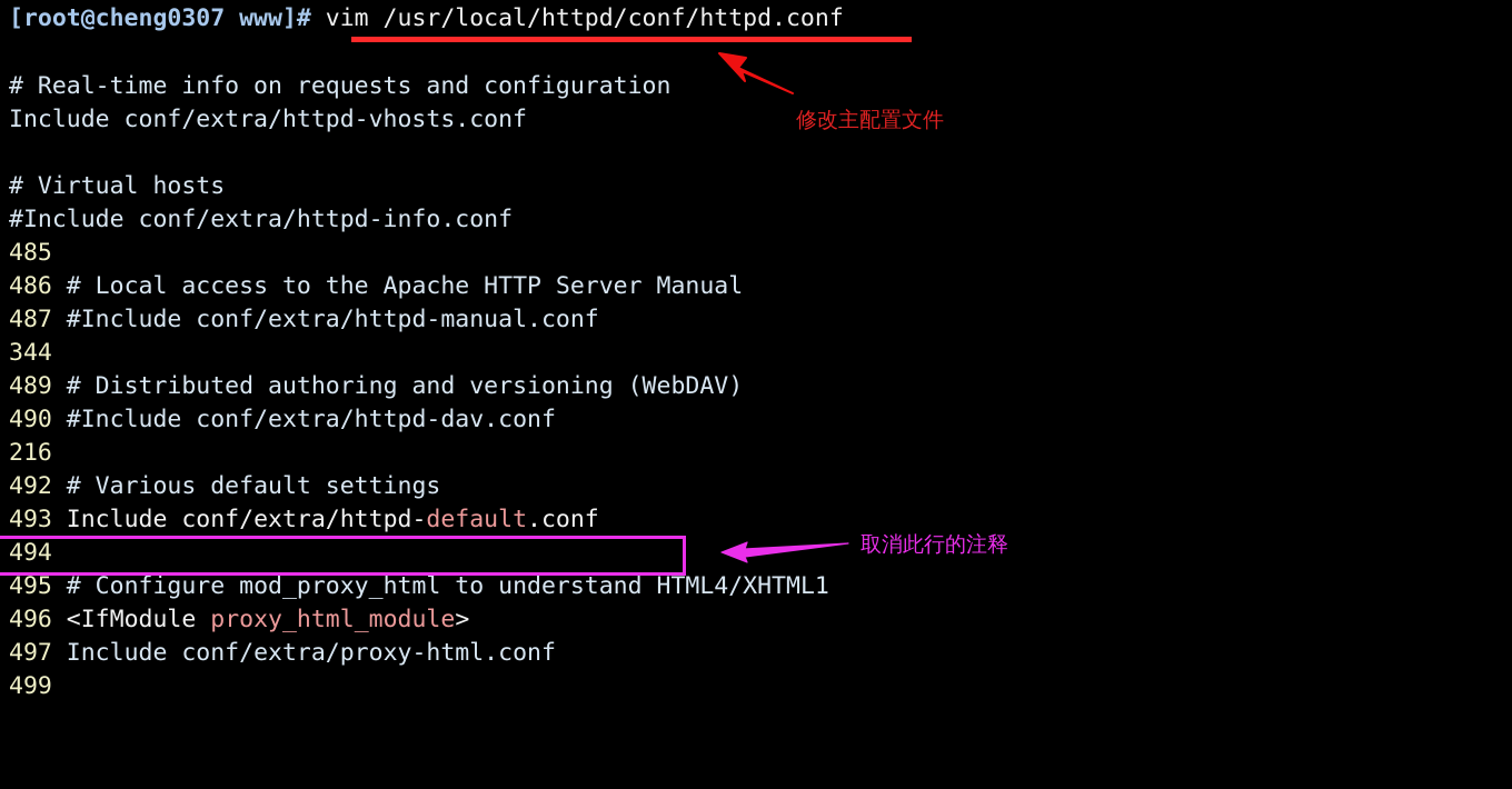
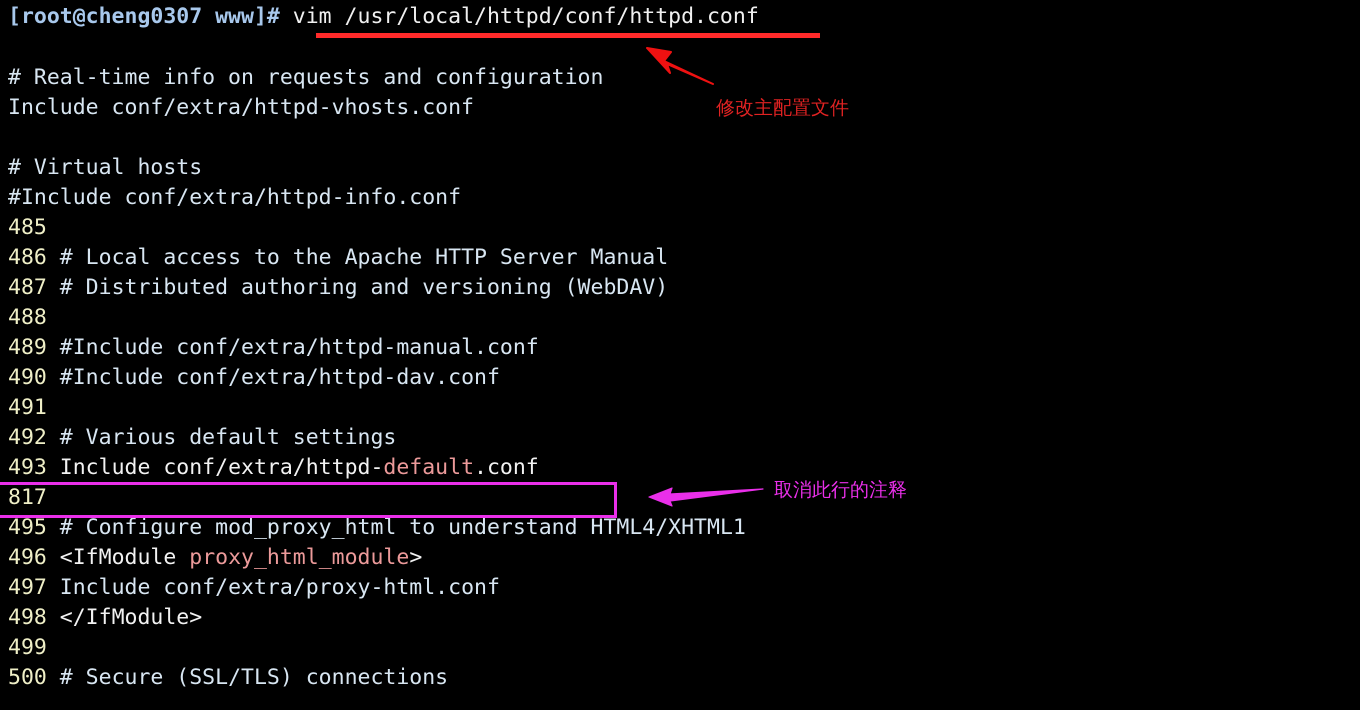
  [root@cheng0307 www]# vim /usr/local/httpd/conf/httpd.conf
  # Real-time info on requests and configuration
  Include conf/extra/httpd-vhosts.conf
  # Virtual hosts
  #Include conf/extra/httpd-info.conf
  485
  486 # Local access to the Apache HTTP Server Manual
- 487 #Include conf/extra/httpd-manual.conf
+ 487 # Distributed authoring and versioning (WebDAV)
- 344
+ 488
- 489 # Distributed authoring and versioning (WebDAV)
+ 489 #Include conf/extra/httpd-manual.conf
  490 #Include conf/extra/httpd-dav.conf
- 216
+ 491
  492 # Various default settings
  493 Include conf/extra/httpd-default.conf
- 494
+ 817
  495 # Configure mod_proxy_html to understand HTML4/XHTML1
  496 <IfModule proxy_html_module>
  497 Include conf/extra/proxy-html.conf
+ 498 </IfModule>
  499
+ 500 # Secure (SSL/TLS) connections
  修改主配置文件
  取消此行的注释
